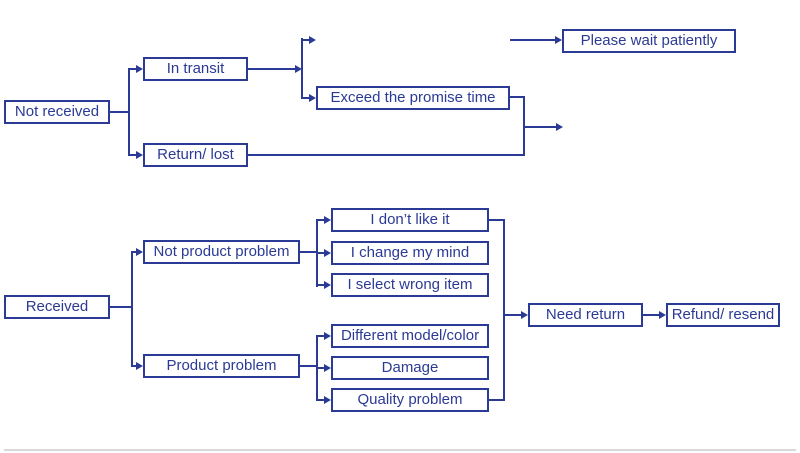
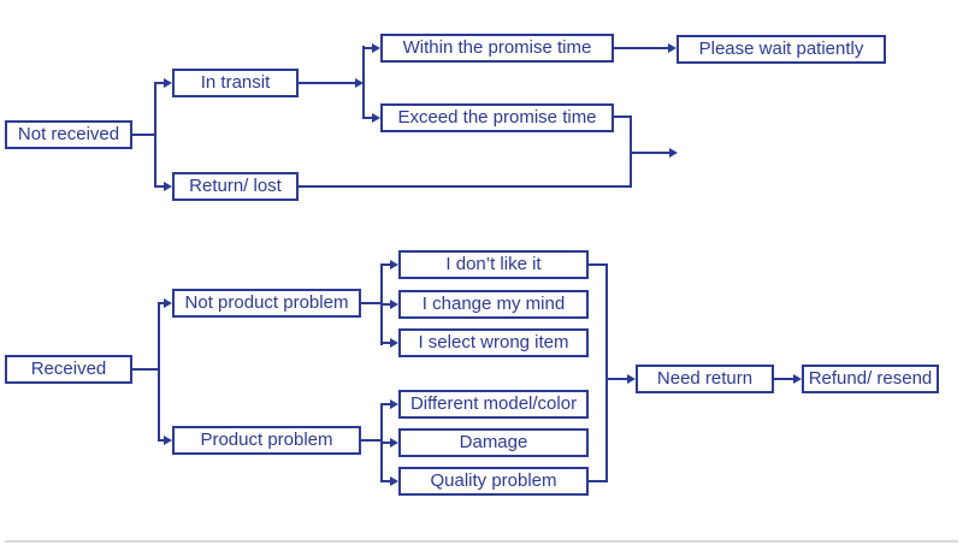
  Not received
  In transit
  Return/ lost
+ Within the promise time
  Exceed the promise time
  Please wait patiently
  Received
  Not product problem
  Product problem
  I don’t like it
  I change my mind
  I select wrong item
  Different model/color
  Damage
  Quality problem
  Need return
  Refund/ resend
